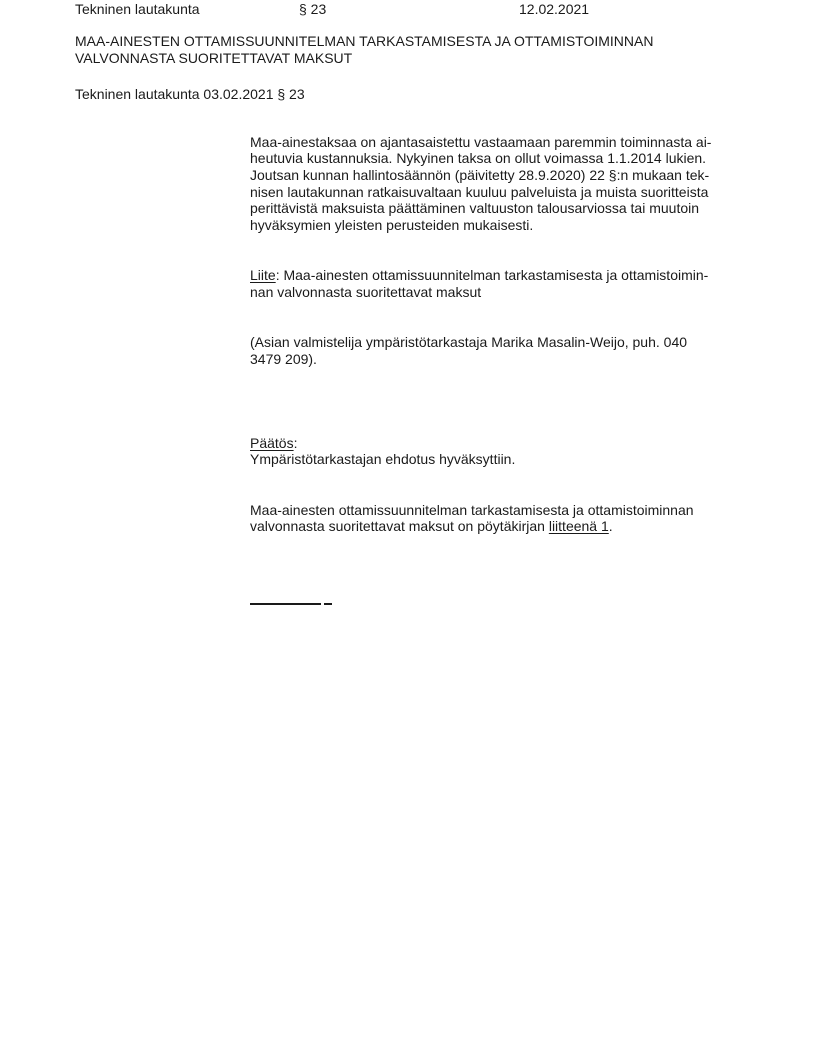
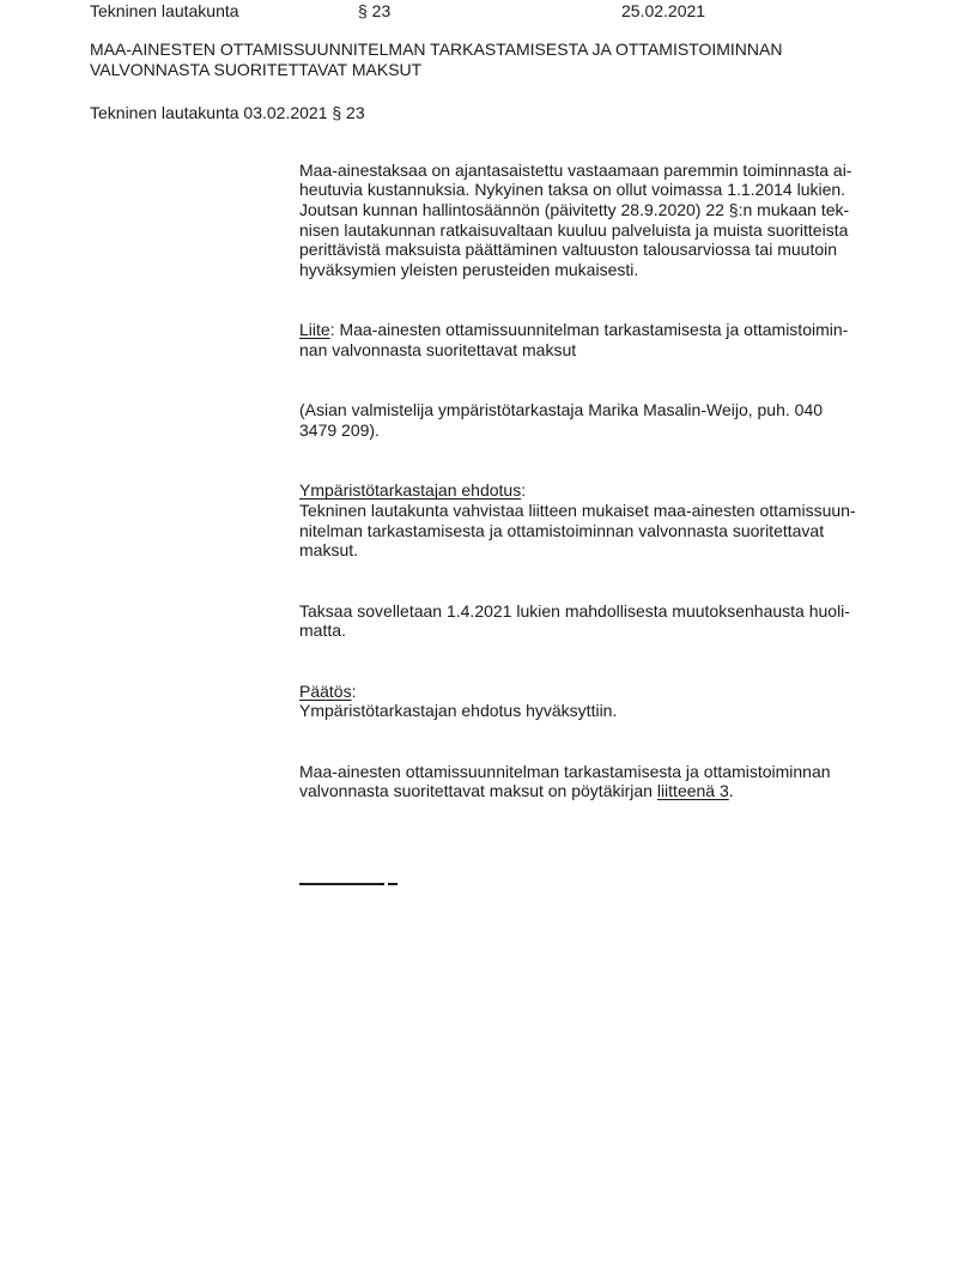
  Tekninen lautakunta
  § 23
- 12.02.2021
+ 25.02.2021
  MAA-AINESTEN OTTAMISSUUNNITELMAN TARKASTAMISESTA JA OTTAMISTOIMINNAN
  VALVONNASTA SUORITETTAVAT MAKSUT
  Tekninen lautakunta 03.02.2021 § 23
  Maa-ainestaksaa on ajantasaistettu vastaamaan paremmin toiminnasta ai-
  heutuvia kustannuksia. Nykyinen taksa on ollut voimassa 1.1.2014 lukien.
  Joutsan kunnan hallintosäännön (päivitetty 28.9.2020) 22 §:n mukaan tek-
  nisen lautakunnan ratkaisuvaltaan kuuluu palveluista ja muista suoritteista
  perittävistä maksuista päättäminen valtuuston talousarviossa tai muutoin
  hyväksymien yleisten perusteiden mukaisesti.
  Liite: Maa-ainesten ottamissuunnitelman tarkastamisesta ja ottamistoimin-
  nan valvonnasta suoritettavat maksut
  (Asian valmistelija ympäristötarkastaja Marika Masalin-Weijo, puh. 040
  3479 209).
+ Ympäristötarkastajan ehdotus:
+ Tekninen lautakunta vahvistaa liitteen mukaiset maa-ainesten ottamissuun-
+ nitelman tarkastamisesta ja ottamistoiminnan valvonnasta suoritettavat
+ maksut.
+ Taksaa sovelletaan 1.4.2021 lukien mahdollisesta muutoksenhausta huoli-
+ matta.
  Päätös:
  Ympäristötarkastajan ehdotus hyväksyttiin.
  Maa-ainesten ottamissuunnitelman tarkastamisesta ja ottamistoiminnan
- valvonnasta suoritettavat maksut on pöytäkirjan liitteenä 1.
+ valvonnasta suoritettavat maksut on pöytäkirjan liitteenä 3.
